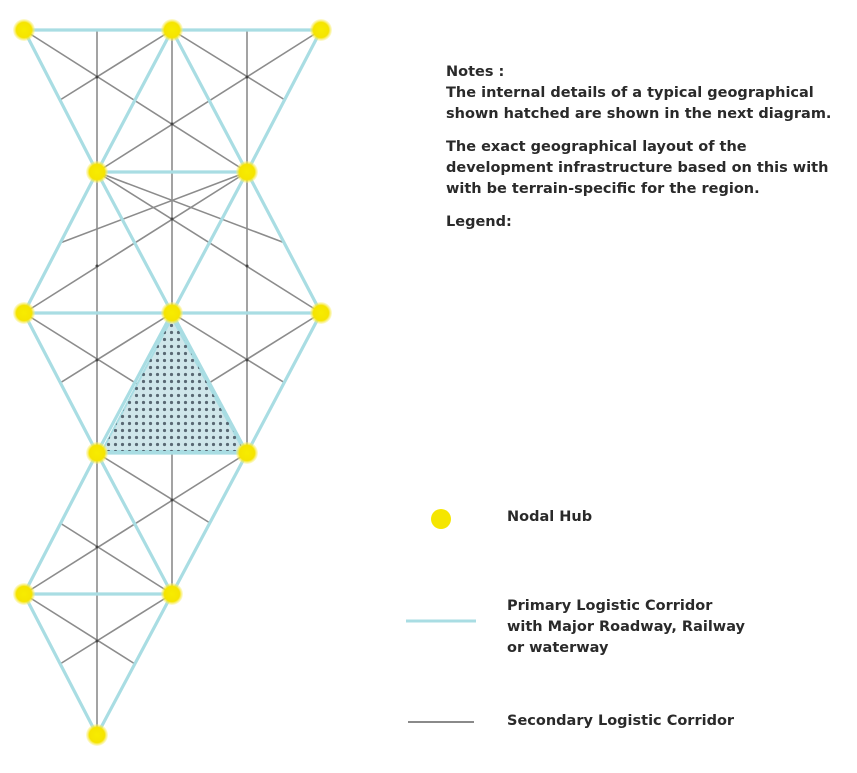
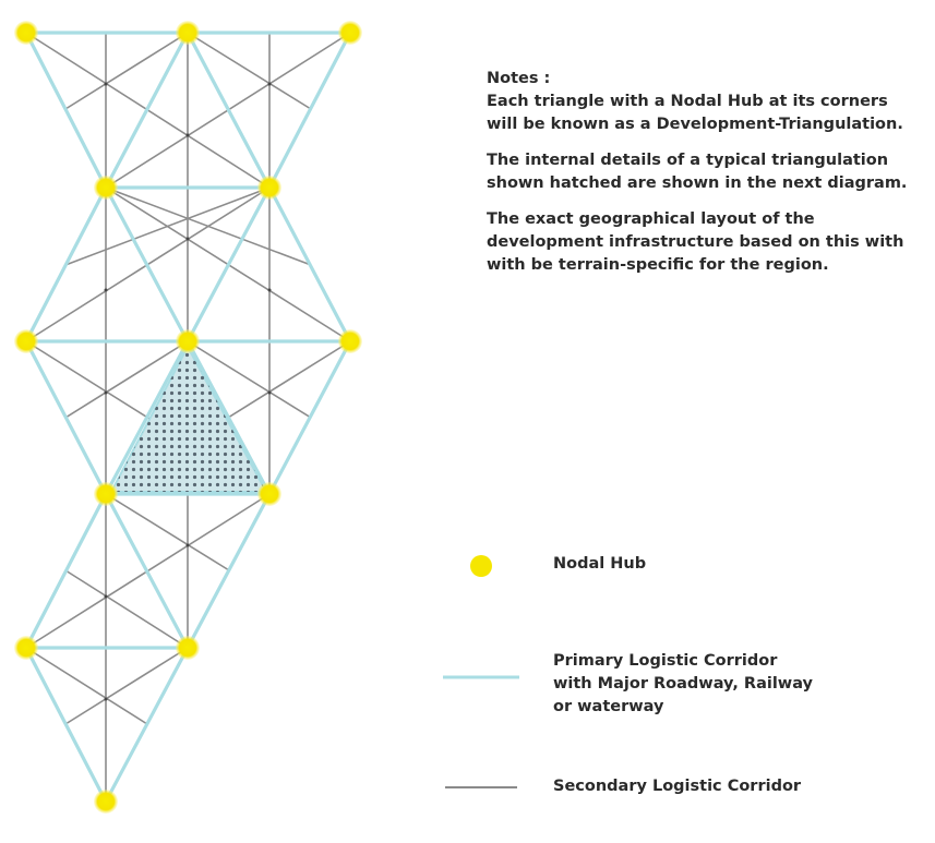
  Notes :
+ Each triangle with a Nodal Hub at its corners will be known as a Development-Triangulation.
- The internal details of a typical geographical shown hatched are shown in the next diagram.
+ The internal details of a typical triangulation shown hatched are shown in the next diagram.
  The exact geographical layout of the development infrastructure based on this with with be terrain-specific for the region.
- Legend:
  Nodal Hub
  Primary Logistic Corridor
  with Major Roadway, Railway
  or waterway
  Secondary Logistic Corridor
